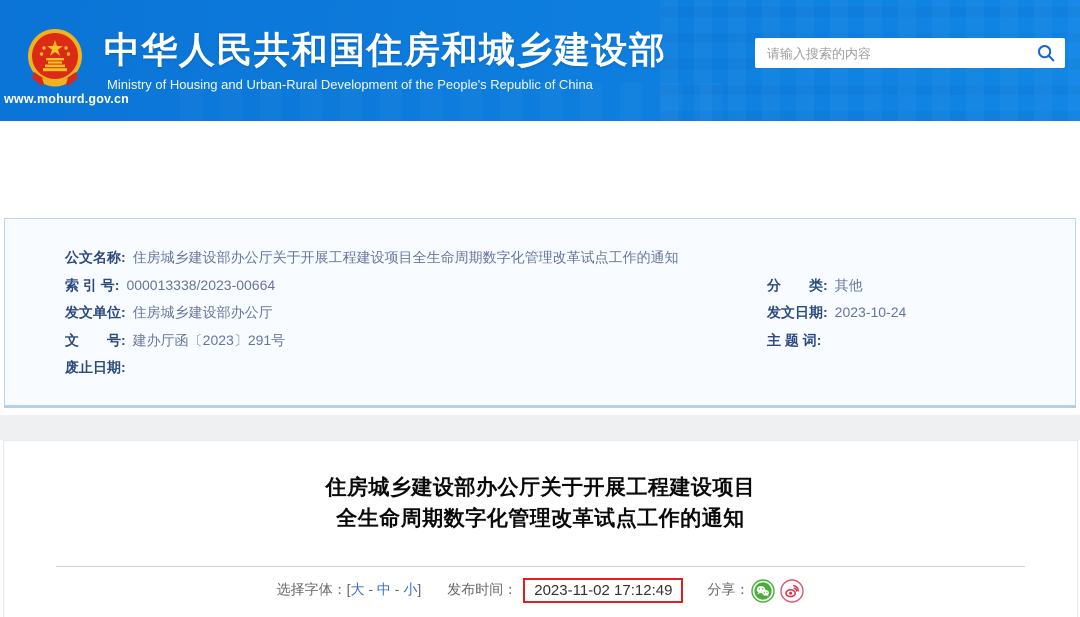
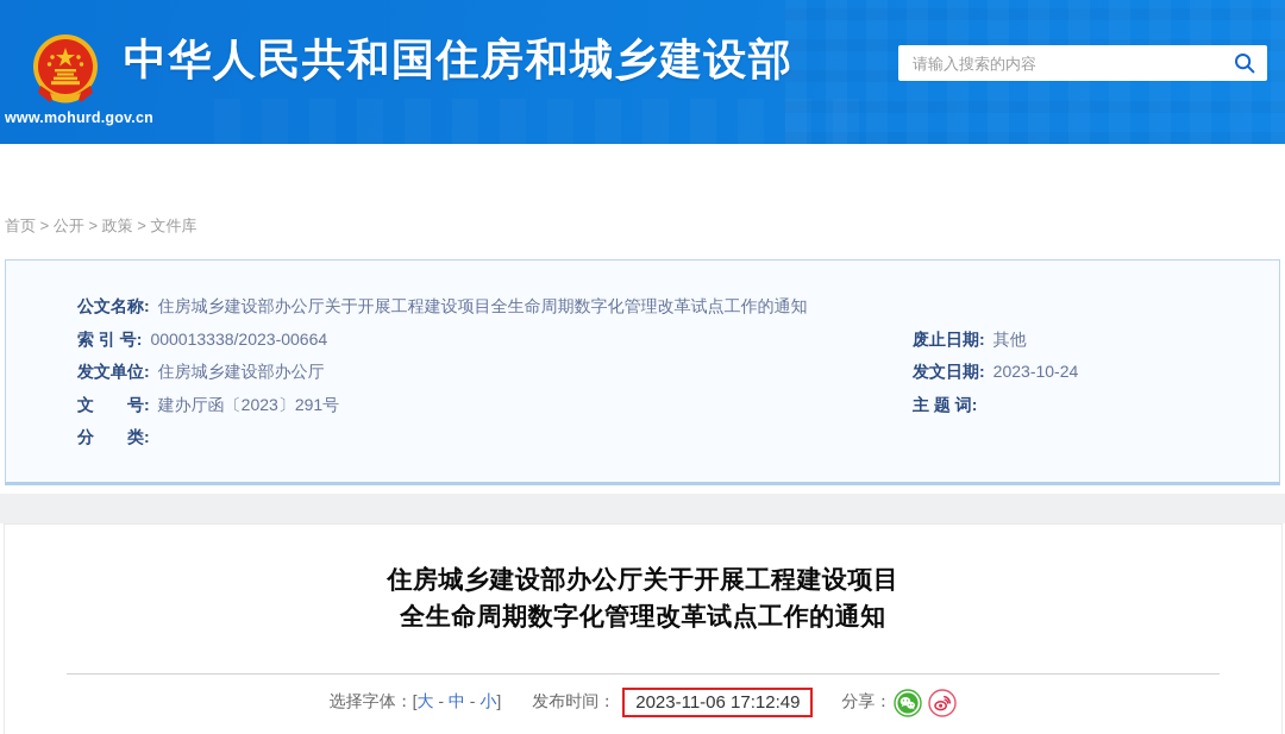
  www.mohurd.gov.cn
  中华人民共和国住房和城乡建设部
- Ministry of Housing and Urban-Rural Development of the People's Republic of China
  请输入搜索的内容
+ 首页 > 公开 > 政策 > 文件库
  公文名称:
  住房城乡建设部办公厅关于开展工程建设项目全生命周期数字化管理改革试点工作的通知
  索 引 号:
  000013338/2023-00664
- 分 类:
+ 废止日期:
  其他
  发文单位:
  住房城乡建设部办公厅
  发文日期:
  2023-10-24
  文 号:
  建办厅函〔2023〕291号
  主 题 词:
- 废止日期:
+ 分 类:
  住房城乡建设部办公厅关于开展工程建设项目
  全生命周期数字化管理改革试点工作的通知
  选择字体：
  [大 - 中 - 小]
  发布时间：
- 2023-11-02 17:12:49
+ 2023-11-06 17:12:49
  分享：
